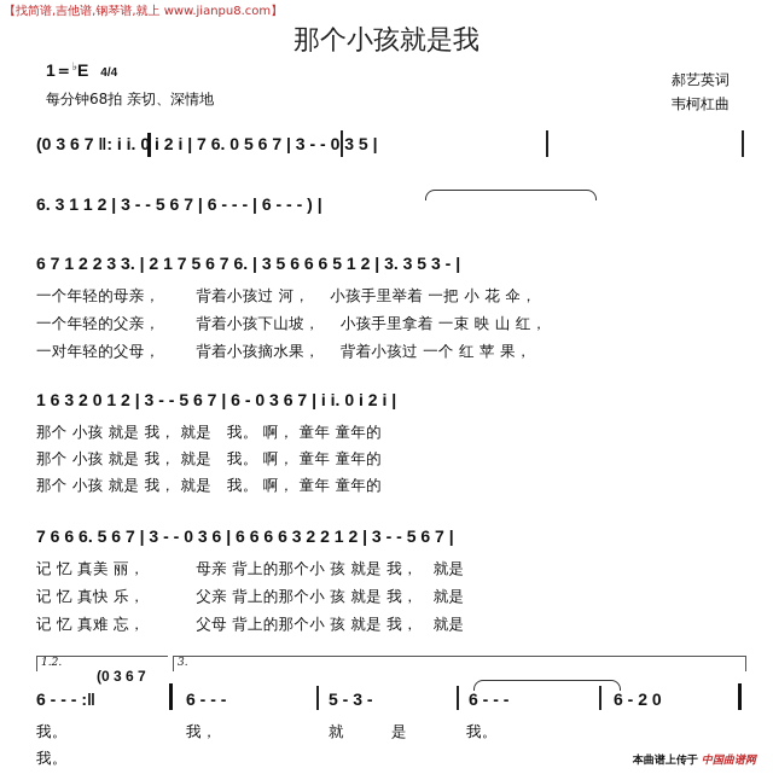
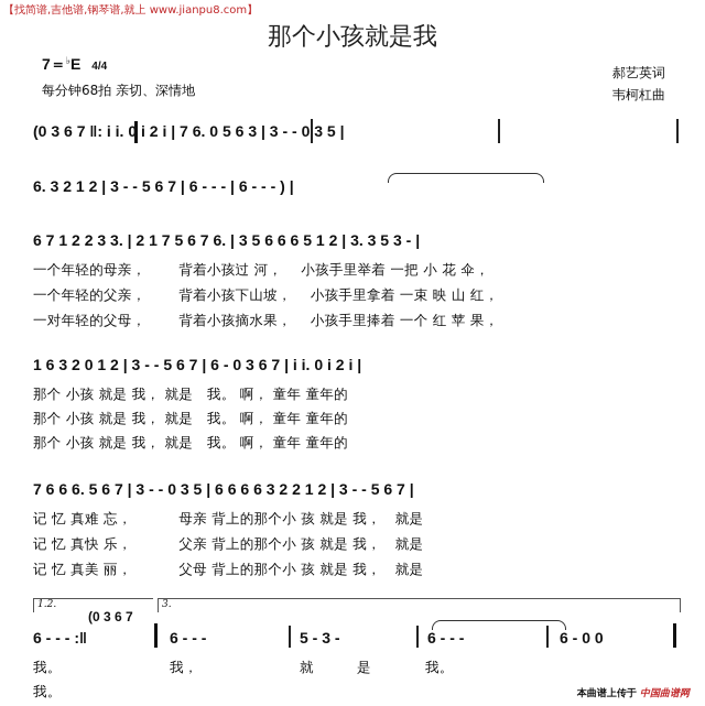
  【找简谱,吉他谱,钢琴谱,就上 www.jianpu8.com】
  那个小孩就是我
- 1＝♭E 4/4
+ 7＝♭E 4/4
  每分钟68拍 亲切、深情地
  郝艺英词
  韦柯杠曲
- (0 3 6 7 ‖: i i. 0 i 2 i | 7 6. 0 5 6 7 | 3 - - 0 3 5 |
+ (0 3 6 7 ‖: i i. 0 i 2 i | 7 6. 0 5 6 3 | 3 - - 0 3 5 |
- 6. 3 1 1 2 | 3 - - 5 6 7 | 6 - - - | 6 - - - ) |
+ 6. 3 2 1 2 | 3 - - 5 6 7 | 6 - - - | 6 - - - ) |
  6 7 1 2 2 3 3. | 2 1 7 5 6 7 6. | 3 5 6 6 6 5 1 2 | 3. 3 5 3 - |
  一个年轻的母亲， 背着小孩过 河， 小孩手里举着 一把 小 花 伞，
  一个年轻的父亲， 背着小孩下山坡， 小孩手里拿着 一束 映 山 红，
- 一对年轻的父母， 背着小孩摘水果， 背着小孩过 一个 红 苹 果，
+ 一对年轻的父母， 背着小孩摘水果， 小孩手里捧着 一个 红 苹 果，
  1 6 3 2 0 1 2 | 3 - - 5 6 7 | 6 - 0 3 6 7 | i i. 0 i 2 i |
  那个 小孩 就是 我， 就是 我。 啊， 童年 童年的
  那个 小孩 就是 我， 就是 我。 啊， 童年 童年的
  那个 小孩 就是 我， 就是 我。 啊， 童年 童年的
- 7 6 6 6. 5 6 7 | 3 - - 0 3 6 | 6 6 6 6 3 2 2 1 2 | 3 - - 5 6 7 |
+ 7 6 6 6. 5 6 7 | 3 - - 0 3 5 | 6 6 6 6 3 2 2 1 2 | 3 - - 5 6 7 |
- 记 忆 真美 丽， 母亲 背上的那个小 孩 就是 我， 就是
+ 记 忆 真难 忘， 母亲 背上的那个小 孩 就是 我， 就是
  记 忆 真快 乐， 父亲 背上的那个小 孩 就是 我， 就是
- 记 忆 真难 忘， 父母 背上的那个小 孩 就是 我， 就是
+ 记 忆 真美 丽， 父母 背上的那个小 孩 就是 我， 就是
  1.2.
  3.
  (0 3 6 7
  6 - - - :‖
  6 - - -
  5 - 3 -
  6 - - -
- 6 - 2 0
+ 6 - 0 0
  我。
  我，
  就
  是
  我。
  我。
  本曲谱上传于 中国曲谱网
